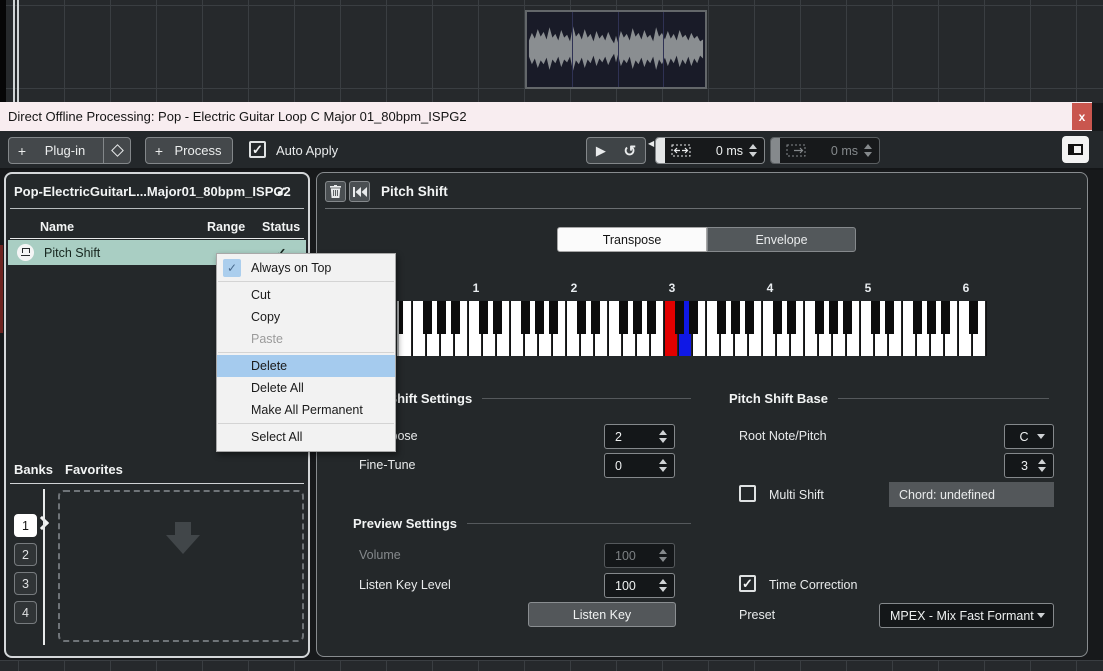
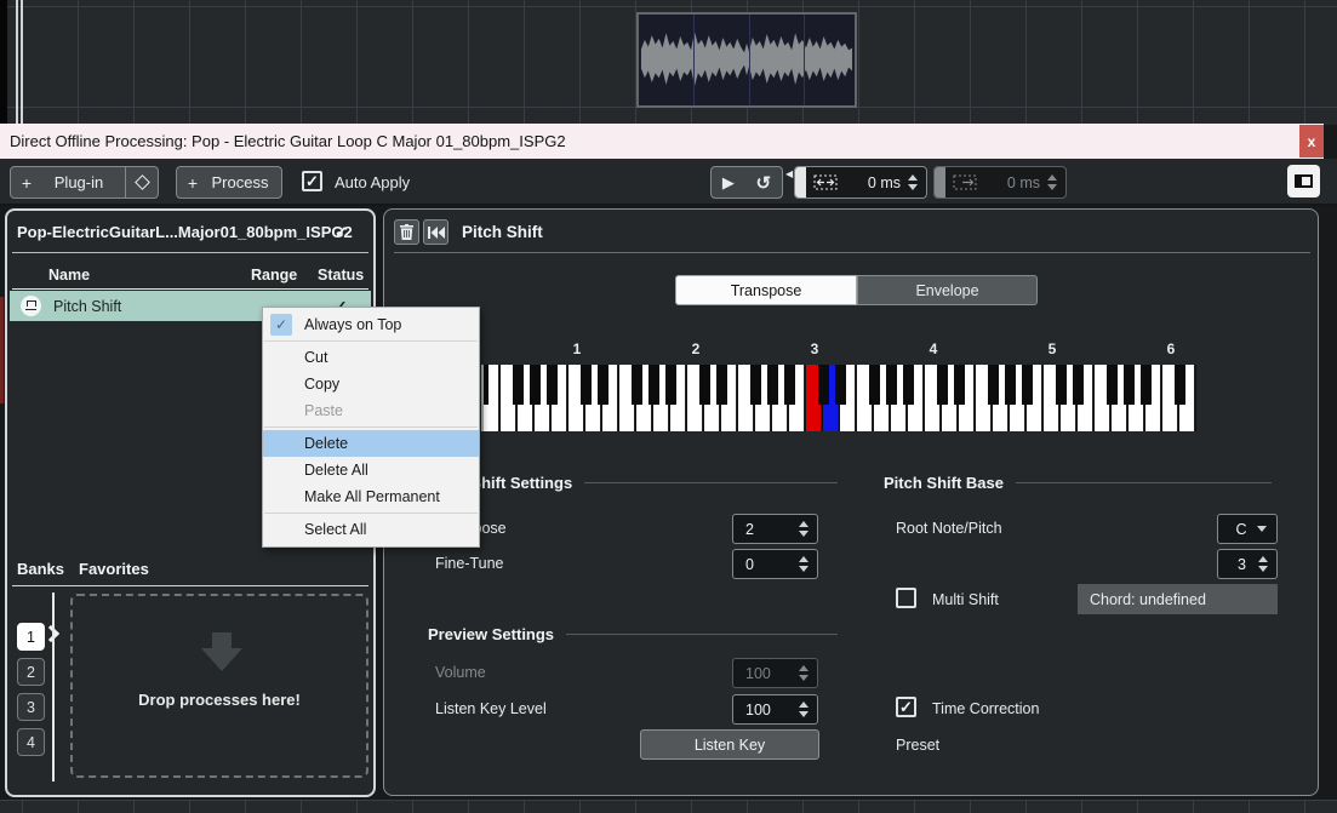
  Direct Offline Processing: Pop - Electric Guitar Loop C Major 01_80bpm_ISPG2
  x
  +
  Plug-in
  +
  Process
  ✓
  Auto Apply
  ▶
  ↺
  ◀
  0 ms
  0 ms
  Pop-ElectricGuitarL...Major01_80bpm_ISPG2
  ✓
  Name
  Range
  Status
  Pitch Shift
  Banks
  Favorites
  1
  2
  3
  4
+ Drop processes here!
  Pitch Shift
  Transpose
  Envelope
  1
  2
  3
  4
  5
  6
  2
  Fine-Tune
  0
  Preview Settings
  Volume
  100
  Listen Key Level
  100
  Listen Key
  Pitch Shift Base
  Root Note/Pitch
  C
  3
  Multi Shift
  Chord: undefined
  ✓
  Time Correction
  Preset
- MPEX - Mix Fast Formant
  ✓
  Always on Top
  Cut
  Copy
  Paste
  Delete
  Delete All
  Make All Permanent
  Select All
